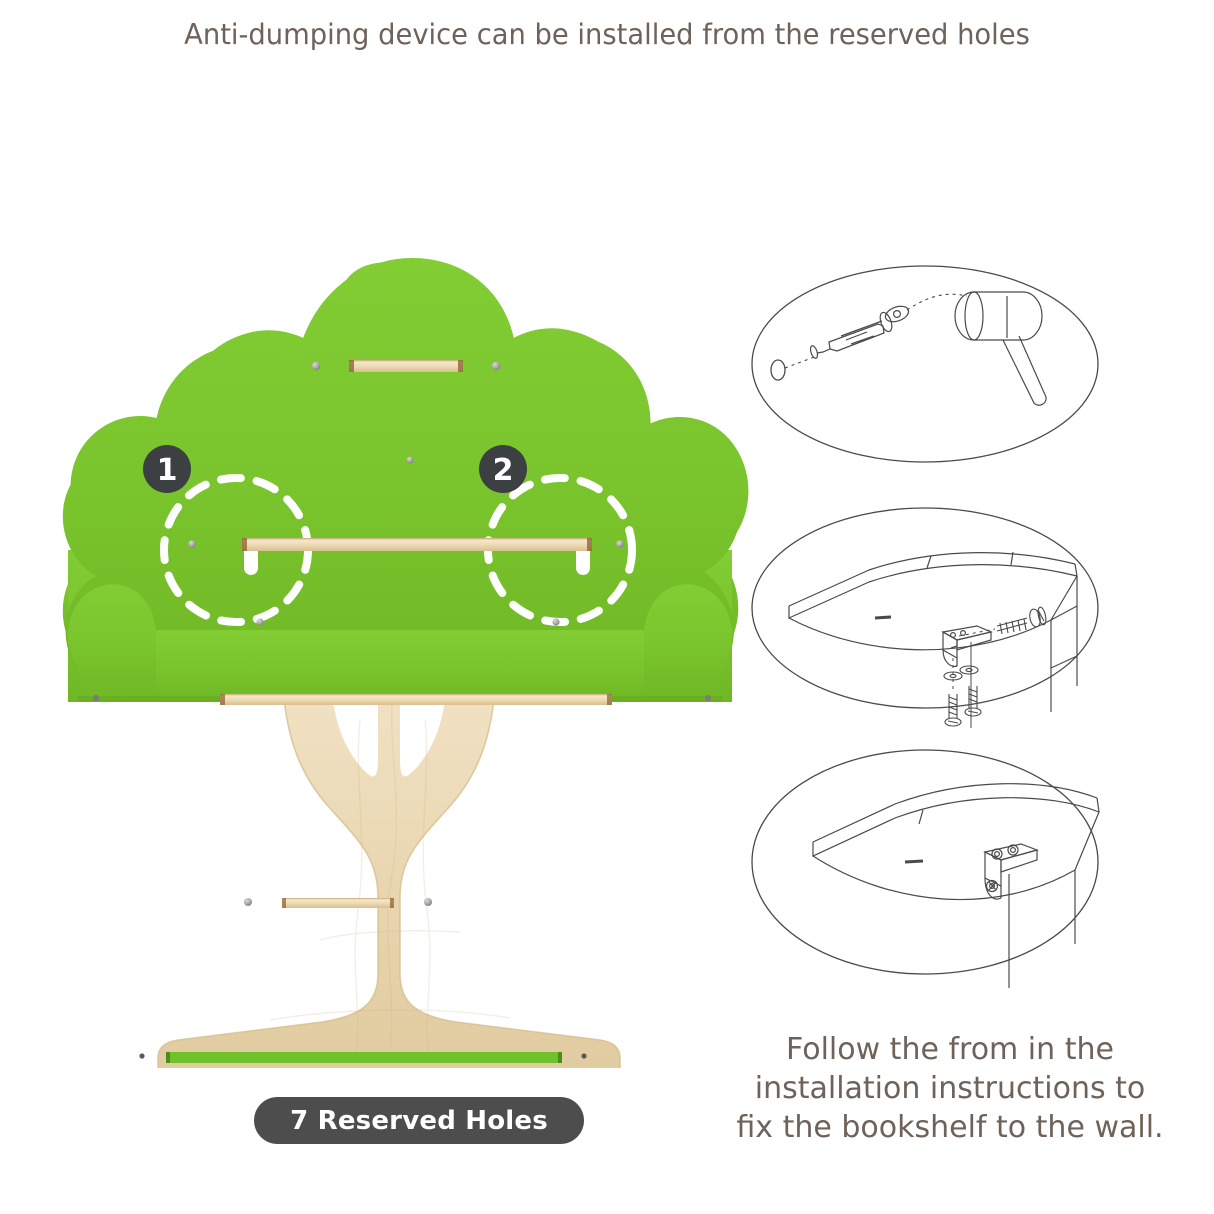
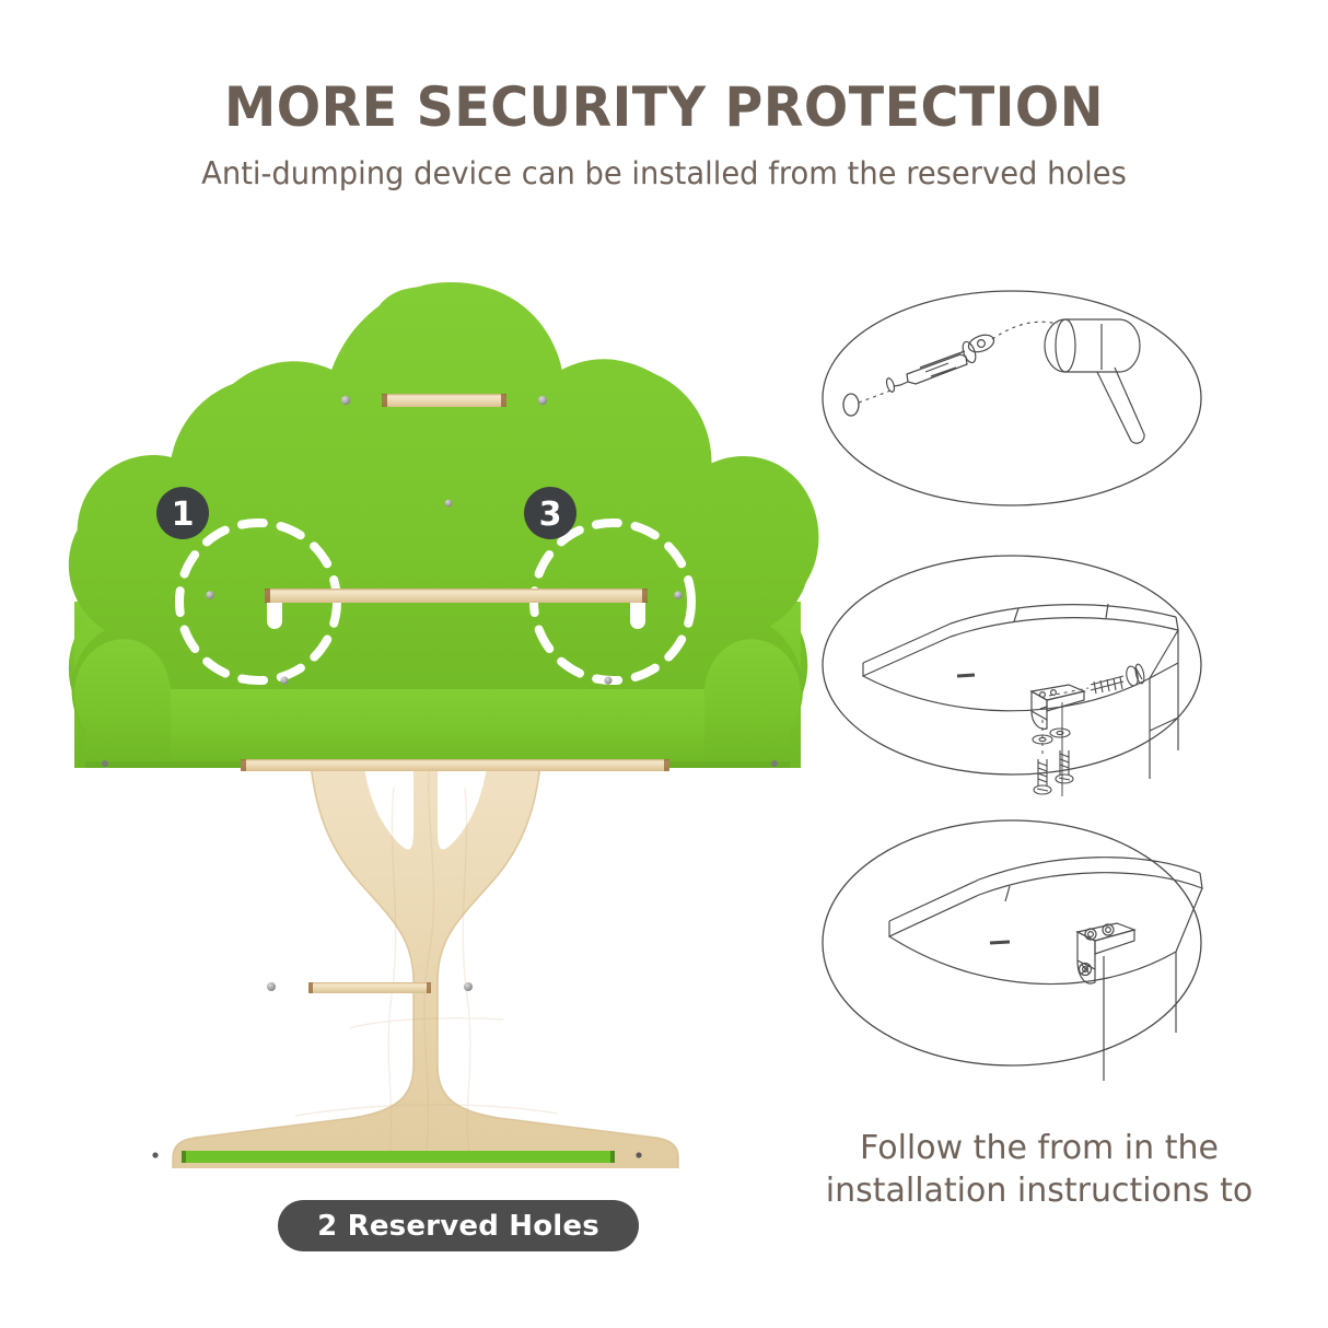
+ MORE SECURITY PROTECTION
  Anti-dumping device can be installed from the reserved holes
  1
- 2
+ 3
- 7 Reserved Holes
+ 2 Reserved Holes
  Follow the from in the
  installation instructions to
- fix the bookshelf to the wall.
